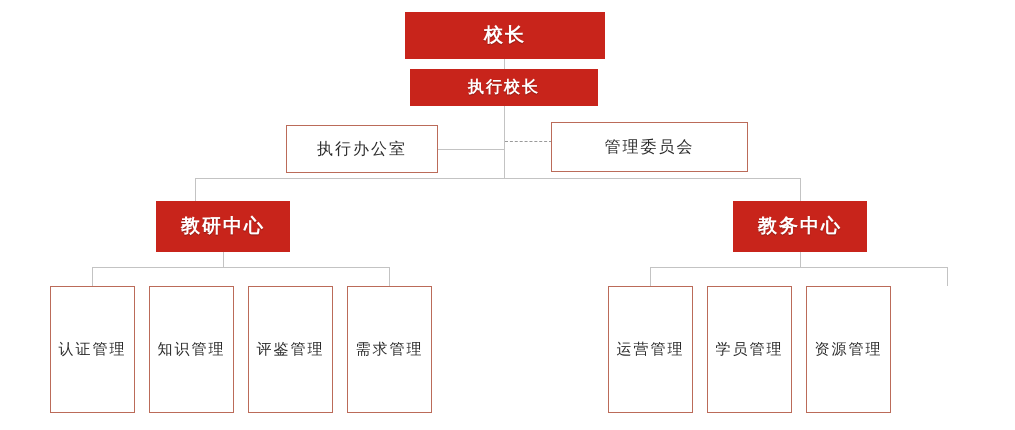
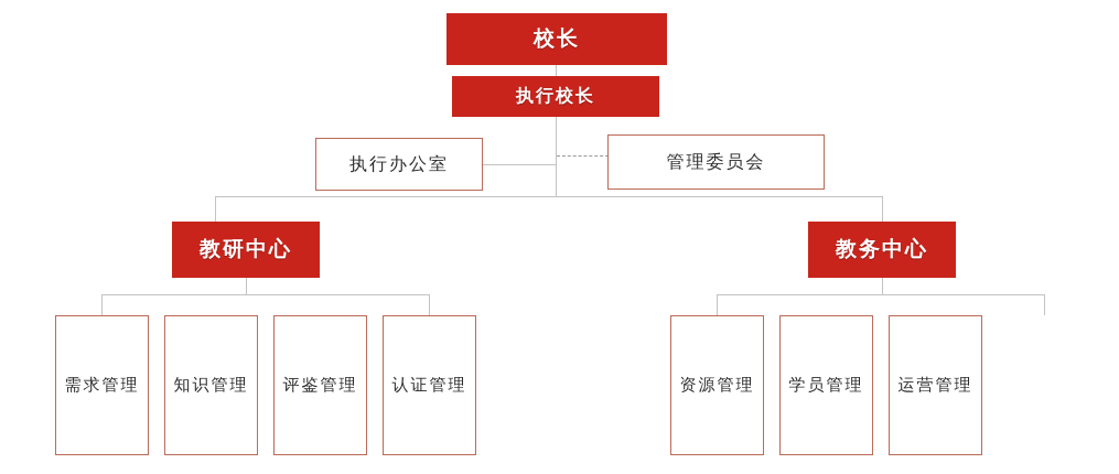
  校长
  执行校长
  执行办公室
  管理委员会
  教研中心
  教务中心
- 认证管理
+ 需求管理
  知识管理
  评鉴管理
- 需求管理
+ 认证管理
- 运营管理
+ 资源管理
  学员管理
- 资源管理
+ 运营管理
